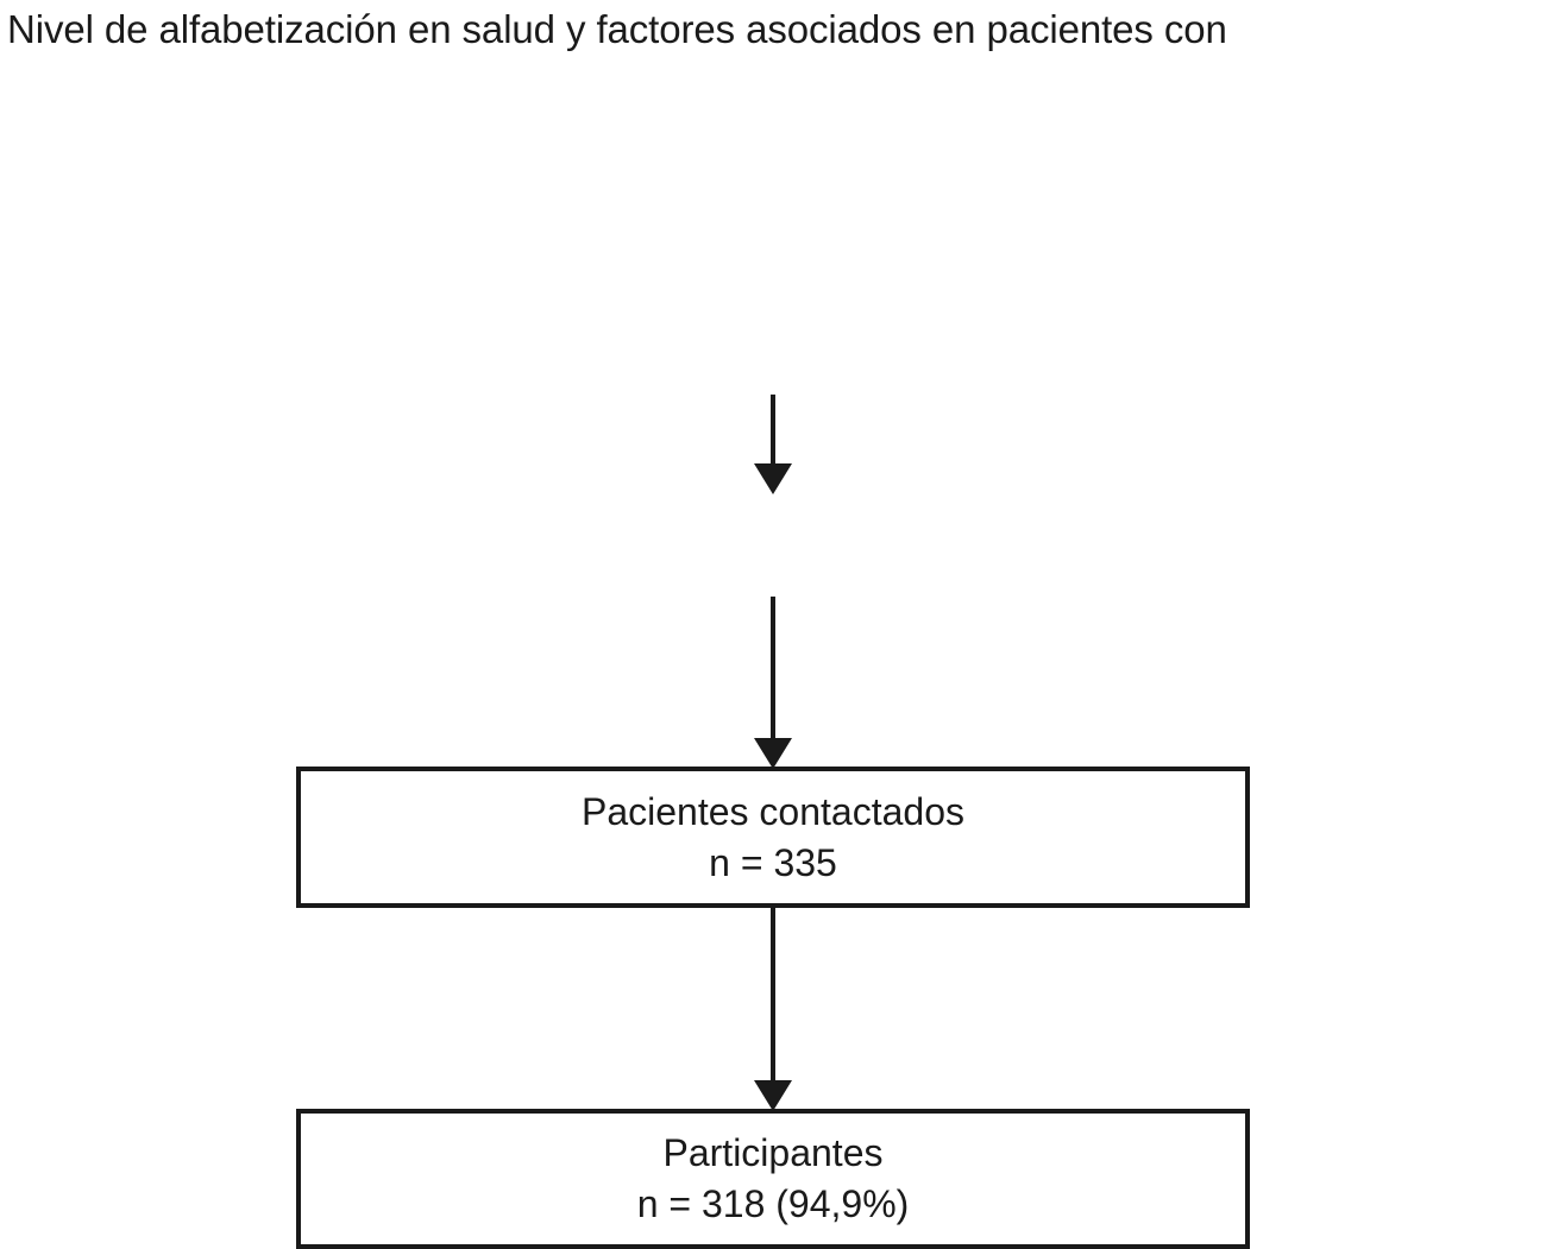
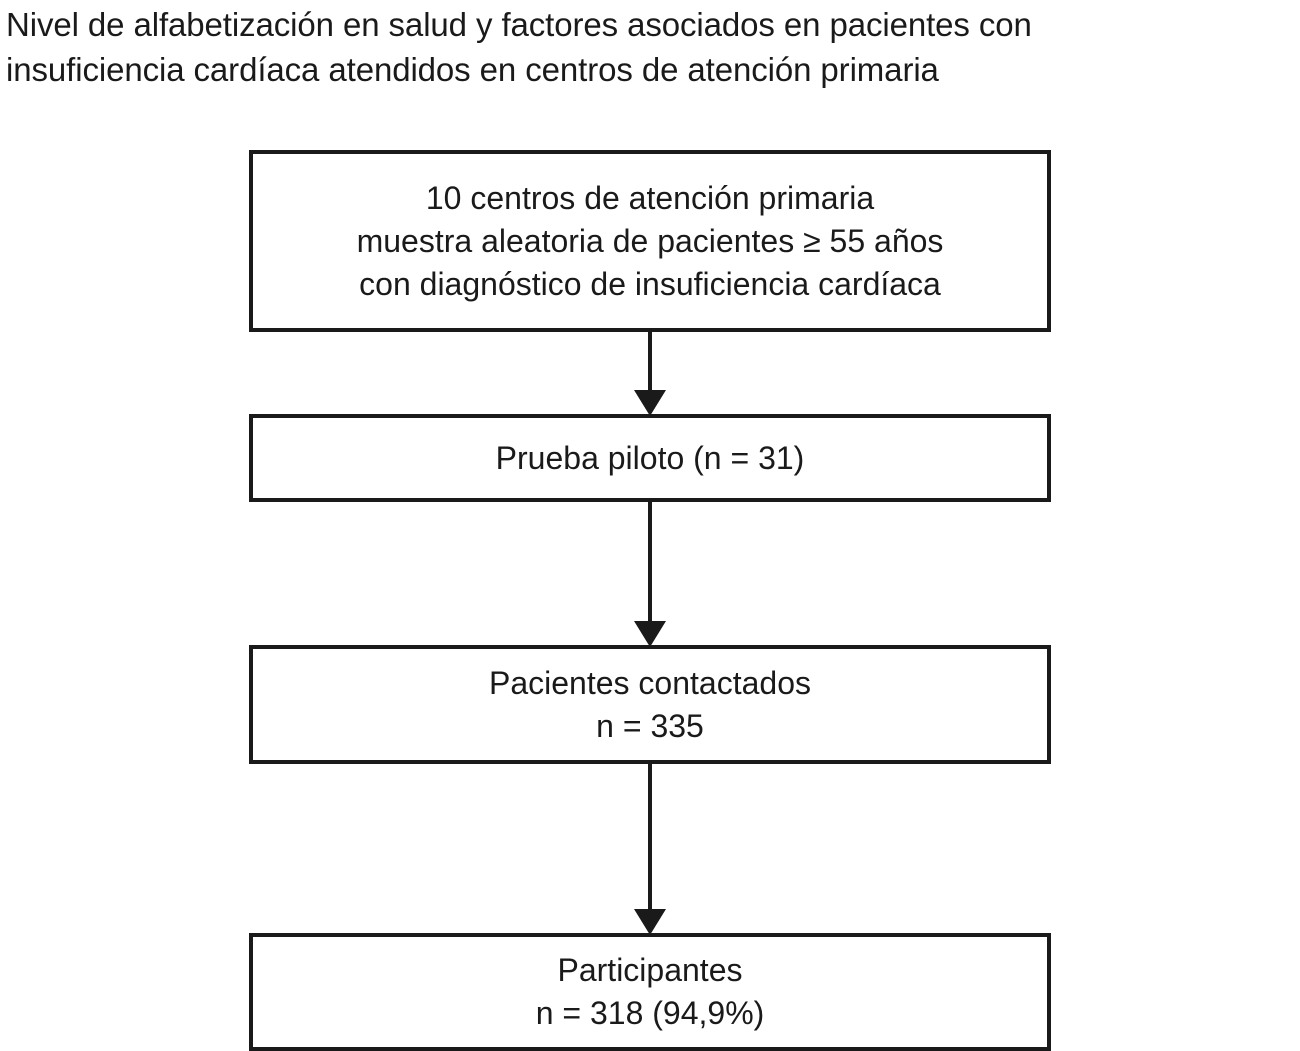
  Nivel de alfabetización en salud y factores asociados en pacientes con
+ insuficiencia cardíaca atendidos en centros de atención primaria
+ 10 centros de atención primaria
+ muestra aleatoria de pacientes ≥ 55 años
+ con diagnóstico de insuficiencia cardíaca
+ Prueba piloto (n = 31)
  Pacientes contactados
  n = 335
  Participantes
  n = 318 (94,9%)
